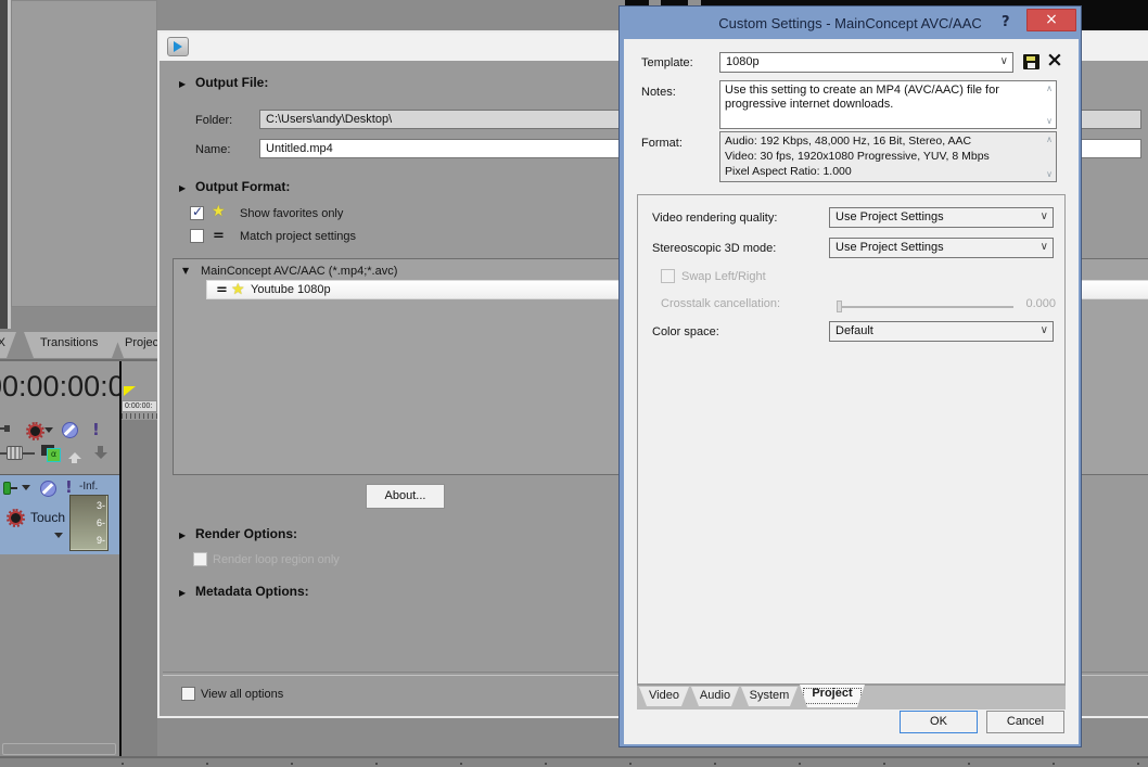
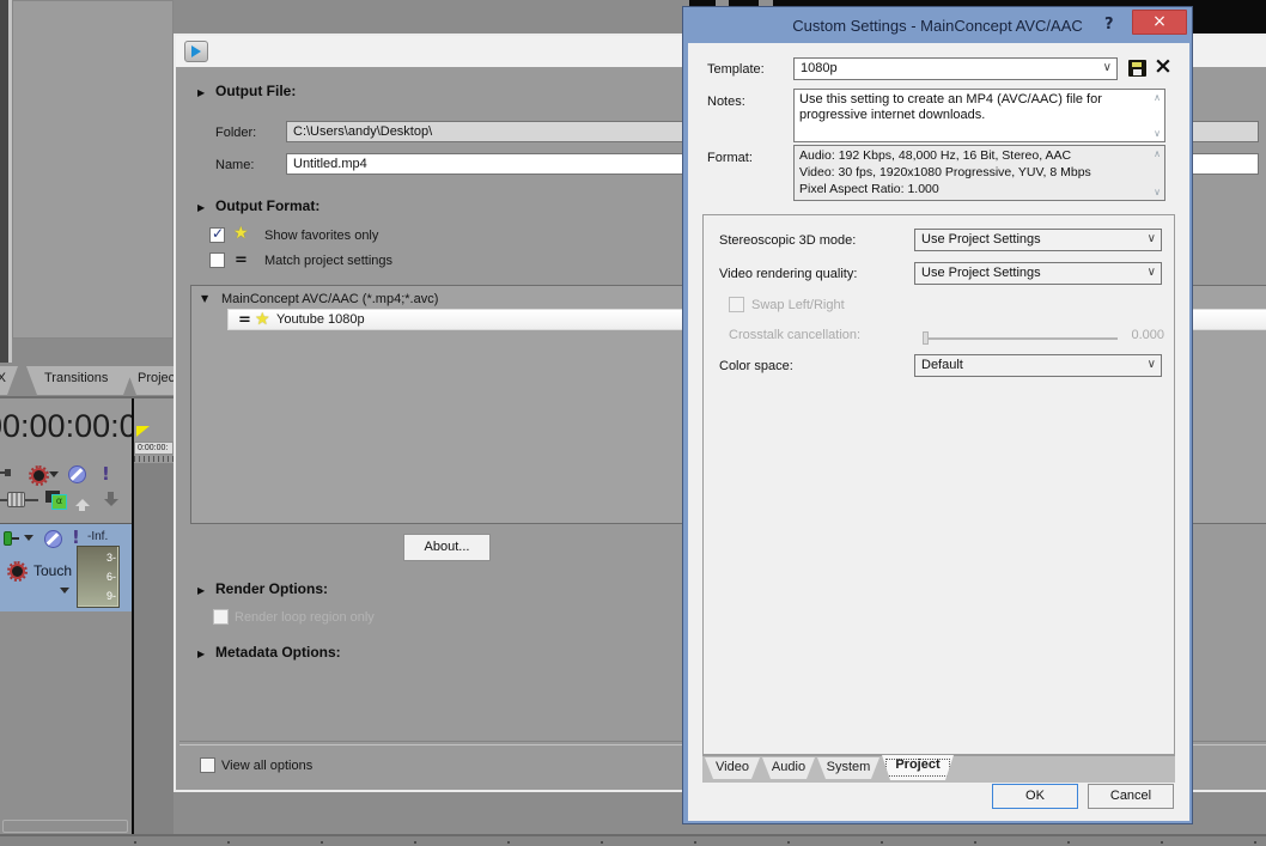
  Transitions
  0:00:00:0
  !
  α
  !
  -Inf.
  3-
  6-
  9-
  Touch
  ▶
  Output File:
  Folder:
  C:\Users\andy\Desktop\
  Name:
  Untitled.mp4
  ▶
  Output Format:
  ✓
  ★
  Show favorites only
  =
  Match project settings
  ▼
  MainConcept AVC/AAC (*.mp4;*.avc)
  =
  ★
  Youtube 1080p
  About...
  ▶
  Render Options:
  Render loop region only
  ▶
  Metadata Options:
  View all options
  Custom Settings - MainConcept AVC/AAC
  ?
  ×
  Template:
  1080p
  ∨
  ×
  Notes:
  Use this setting to create an MP4 (AVC/AAC) file for progressive internet downloads.
  ∧
  ∨
  Format:
  Audio: 192 Kbps, 48,000 Hz, 16 Bit, Stereo, AAC
  Video: 30 fps, 1920x1080 Progressive, YUV, 8 Mbps
  Pixel Aspect Ratio: 1.000
  ∧
  ∨
- Video rendering quality:
+ Stereoscopic 3D mode:
  Use Project Settings
  ∨
- Stereoscopic 3D mode:
+ Video rendering quality:
  Use Project Settings
  ∨
  Swap Left/Right
  Crosstalk cancellation:
  0.000
  Color space:
  Default
  ∨
  Video
  Audio
  System
  Project
  OK
  Cancel
